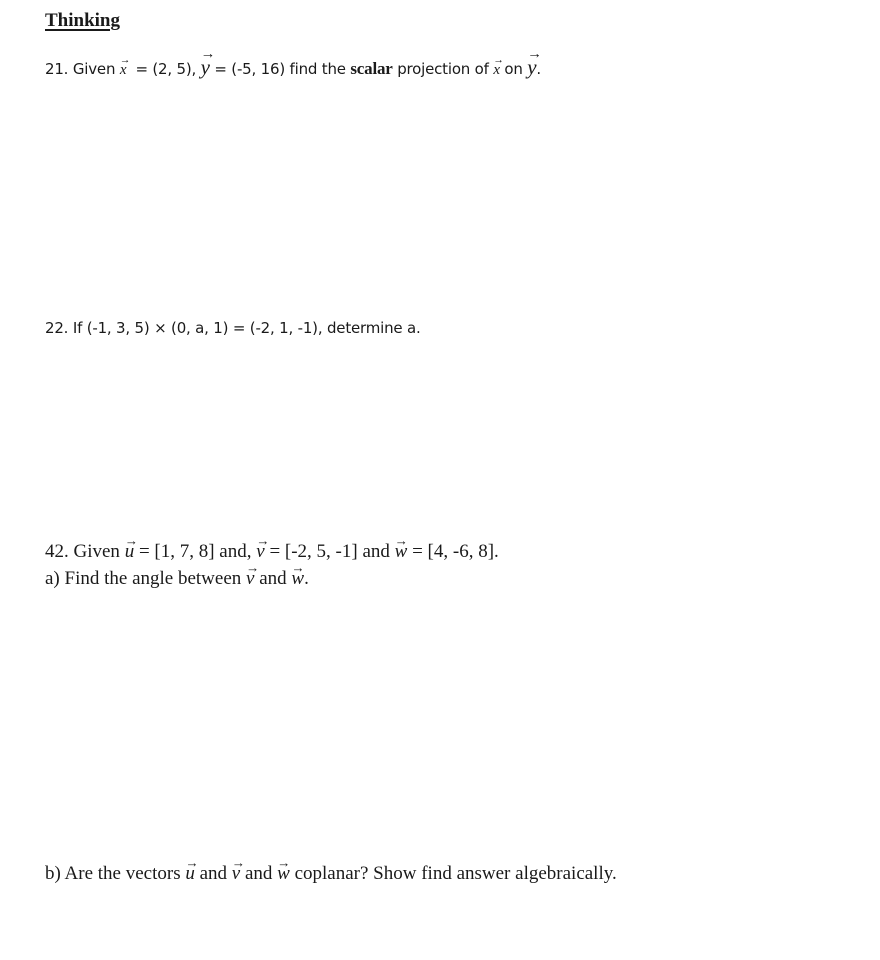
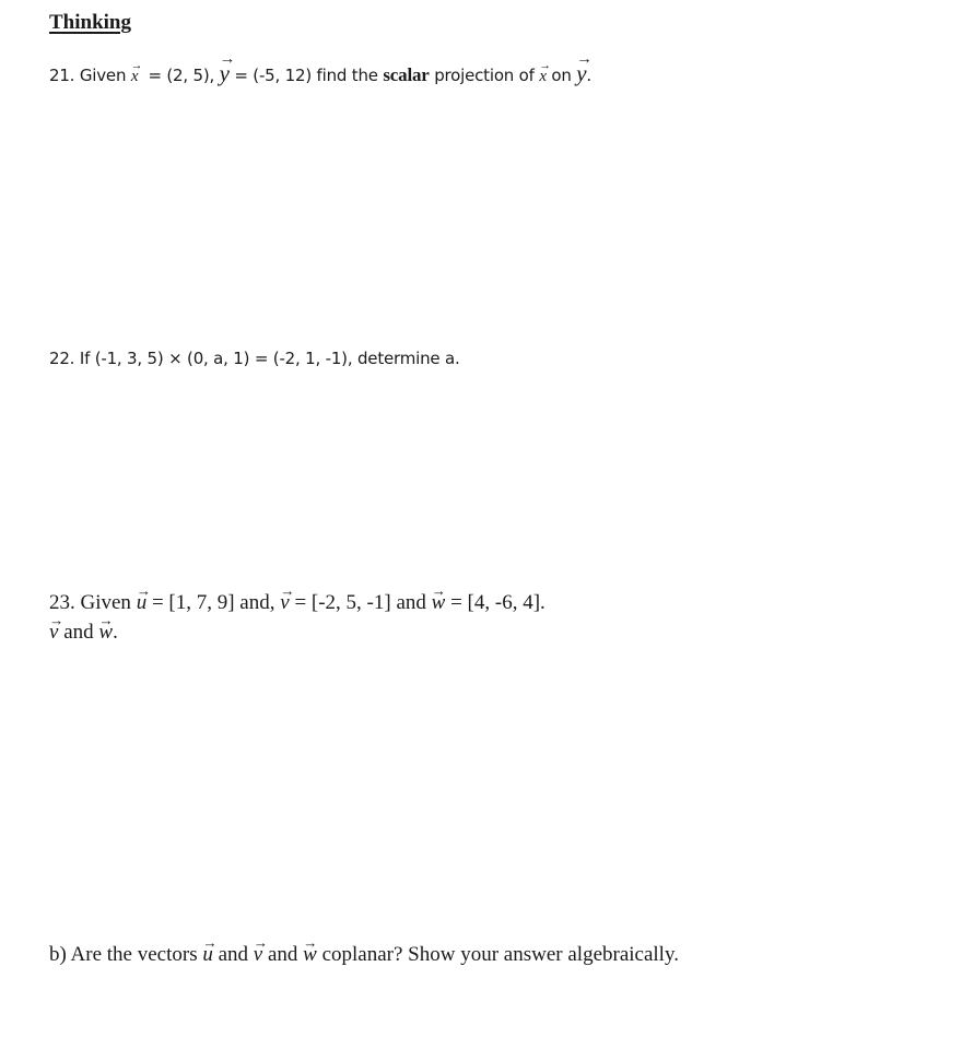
  Thinking
  21. Given
  →
  x = (2, 5),
  →
- y = (-5, 16) find the scalar projection of
+ y = (-5, 12) find the scalar projection of
  →
  x on
  →
  y.
  22. If (-1, 3, 5) × (0, a, 1) = (-2, 1, -1), determine a.
- 42. Given
+ 23. Given
  →
- u = [1, 7, 8] and,
+ u = [1, 7, 9] and,
  →
  v = [-2, 5, -1] and
  →
- w = [4, -6, 8].
+ w = [4, -6, 4].
- a) Find the angle between
  →
  v and
  →
  w.
  b) Are the vectors
  →
  u and
  →
  v and
  →
- w coplanar? Show find answer algebraically.
+ w coplanar? Show your answer algebraically.
